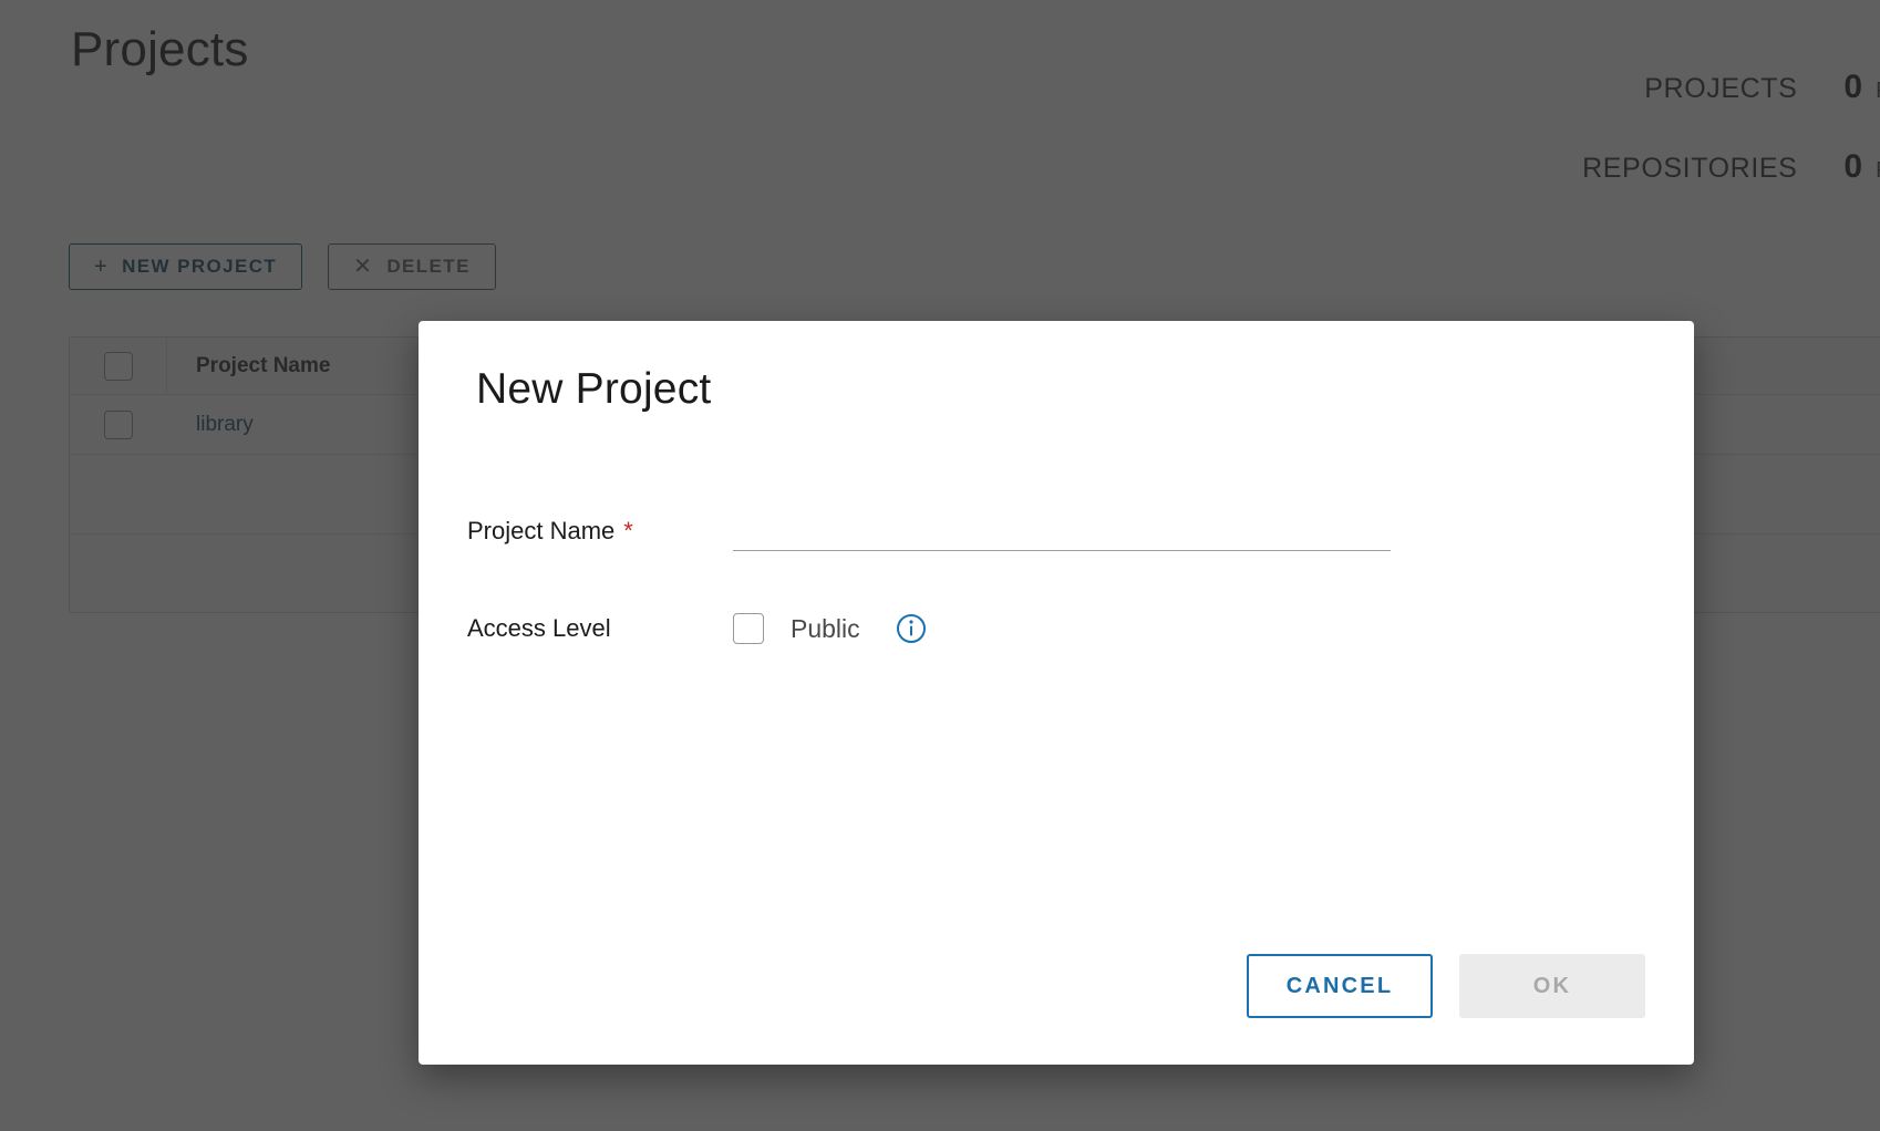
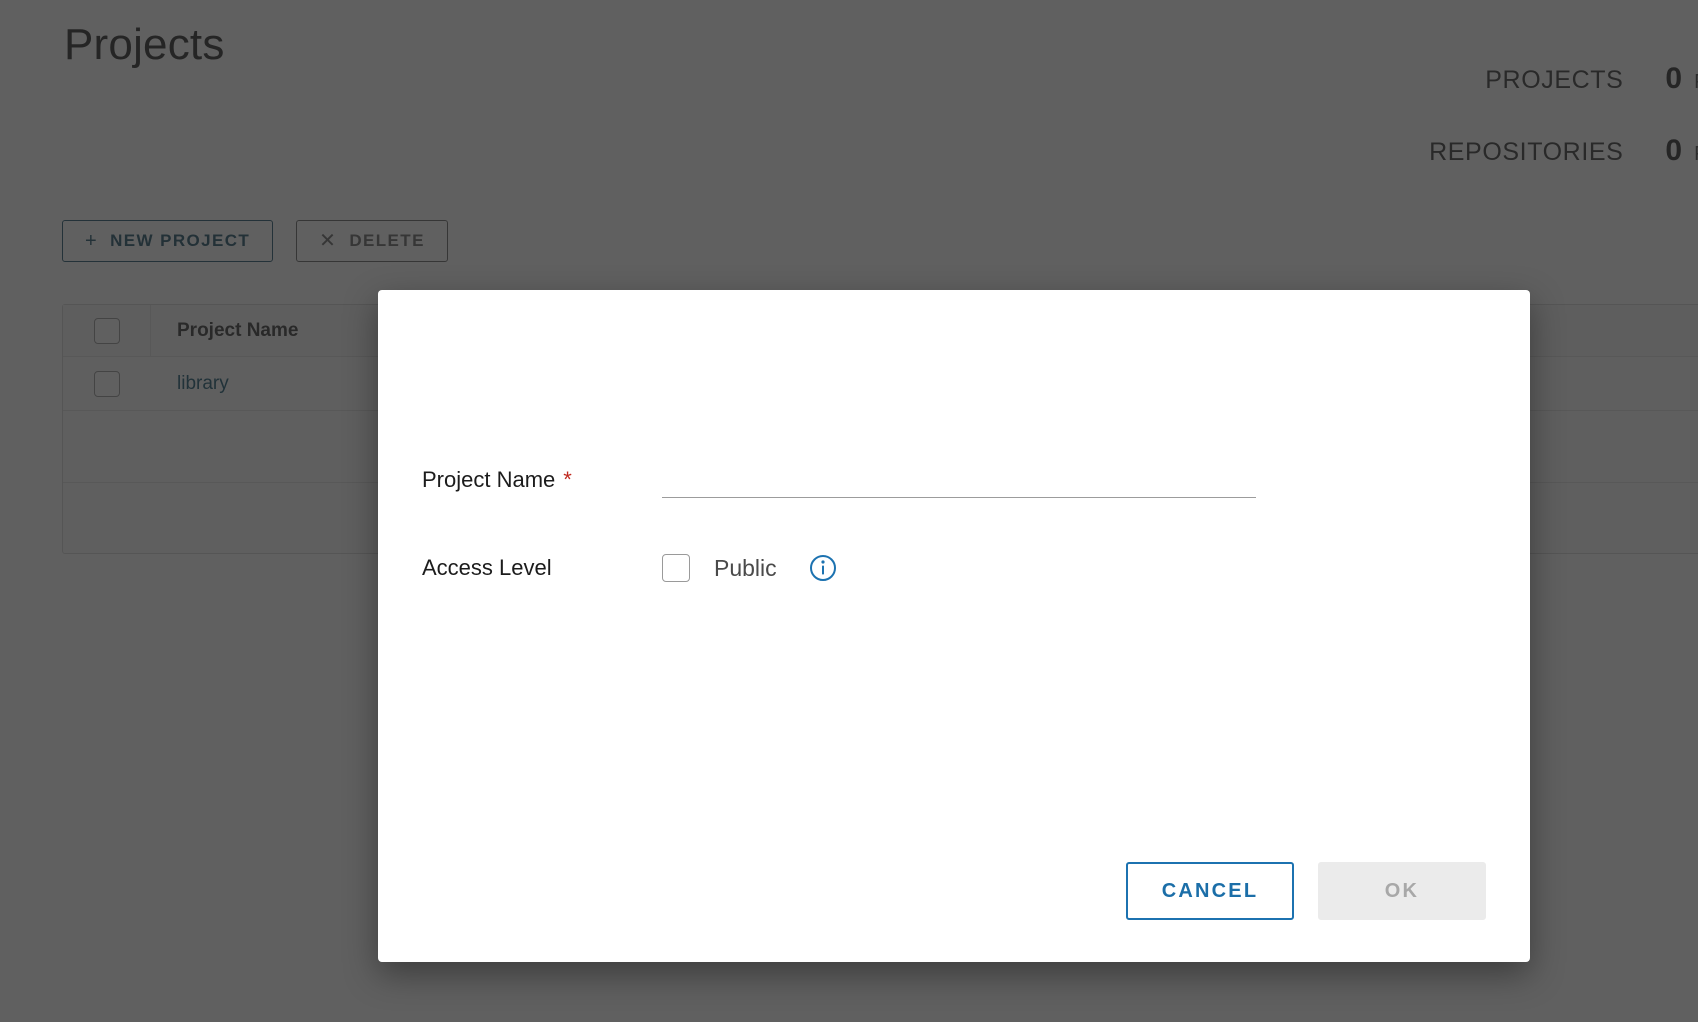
  Projects
  PROJECTS
  0
  REPOSITORIES
  0
  +
  NEW PROJECT
  ✕
  DELETE
  Project Name
  library
- New Project
  Project Name *
  Access Level
  Public
  CANCEL
  OK
